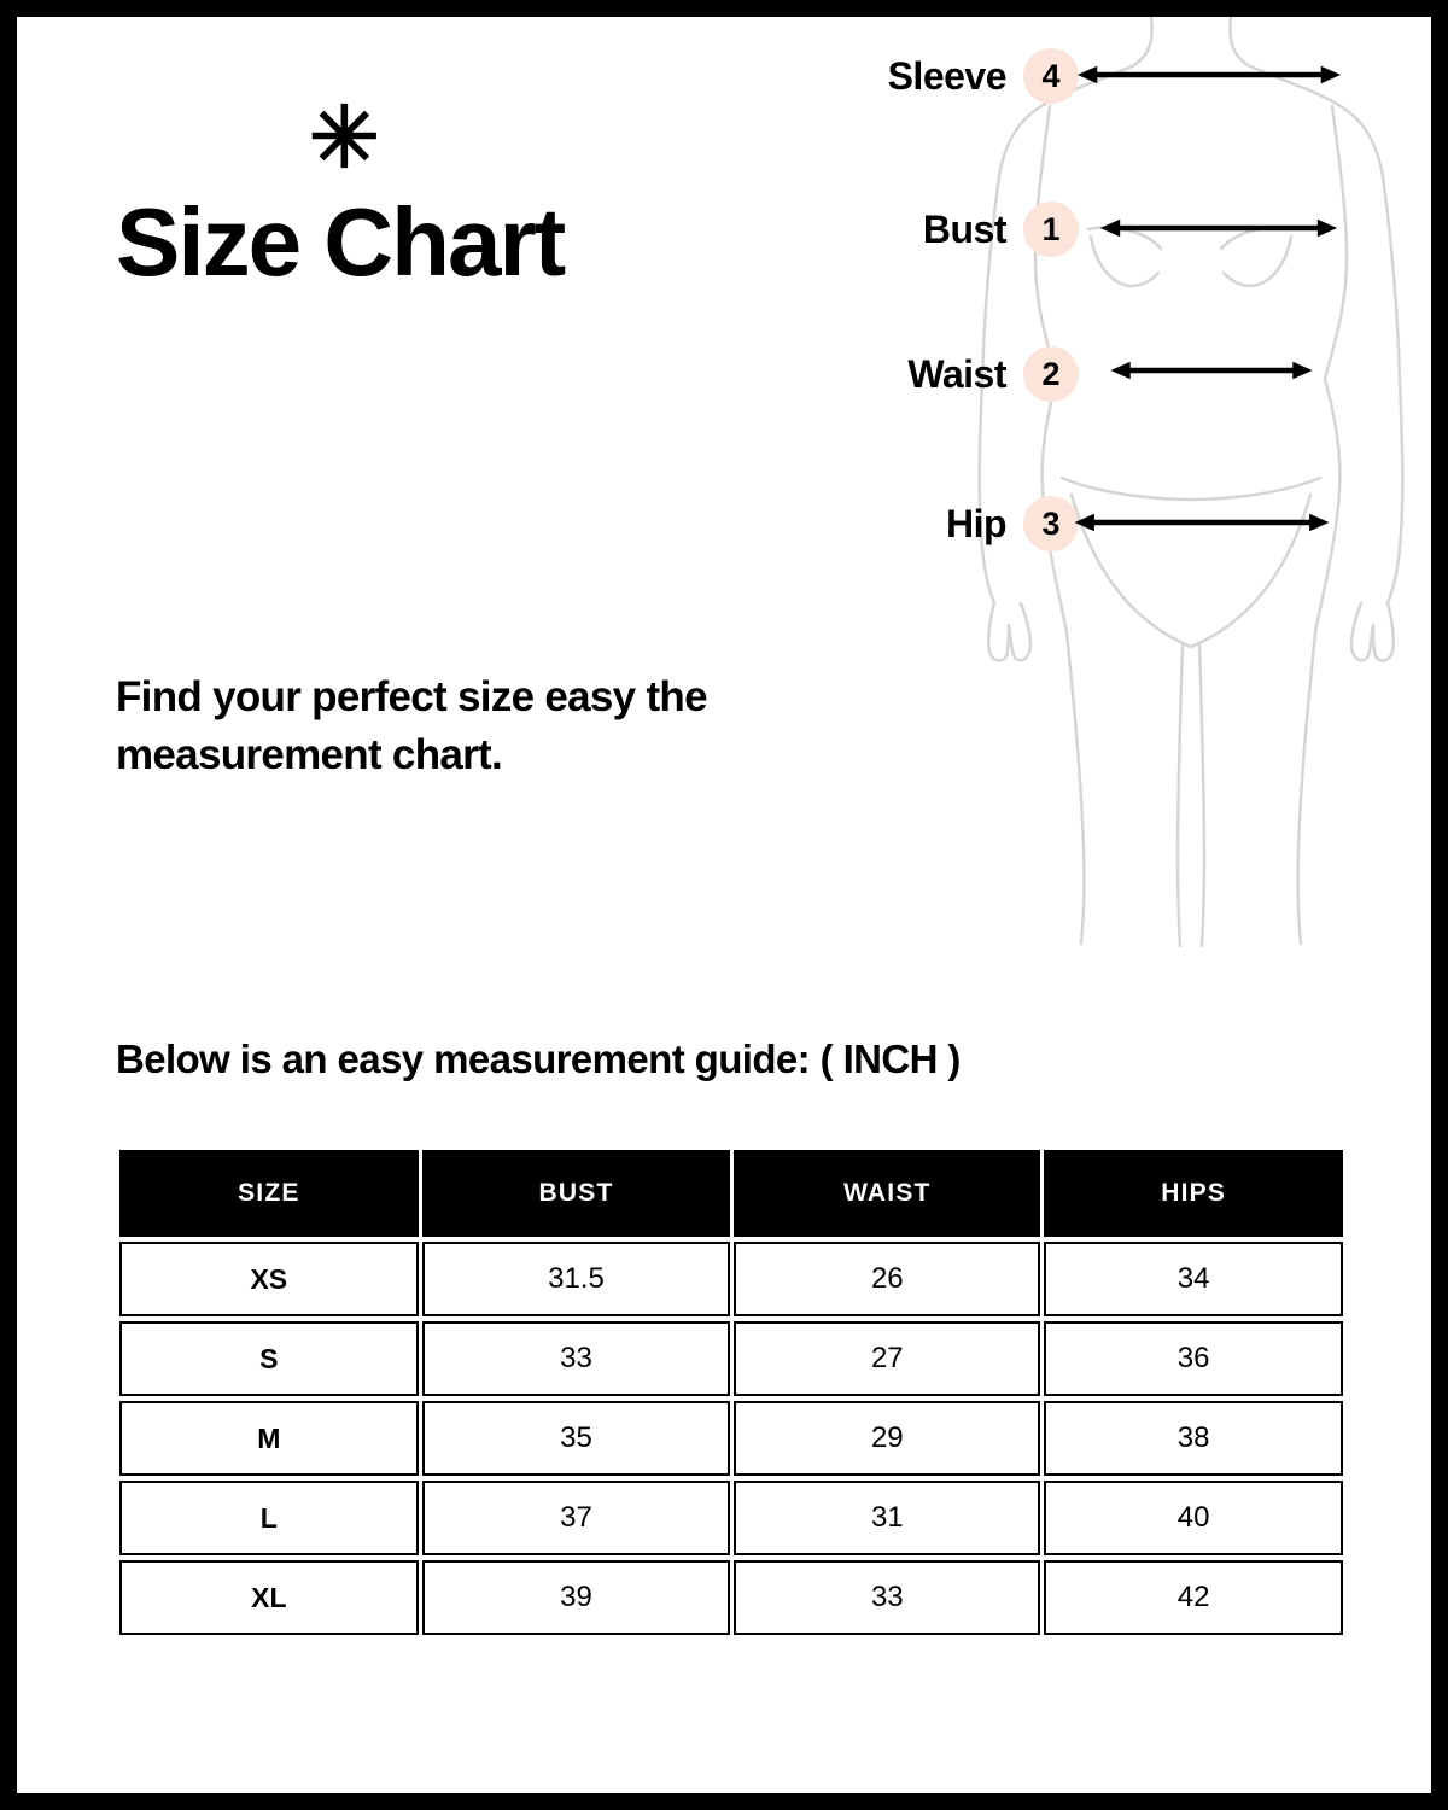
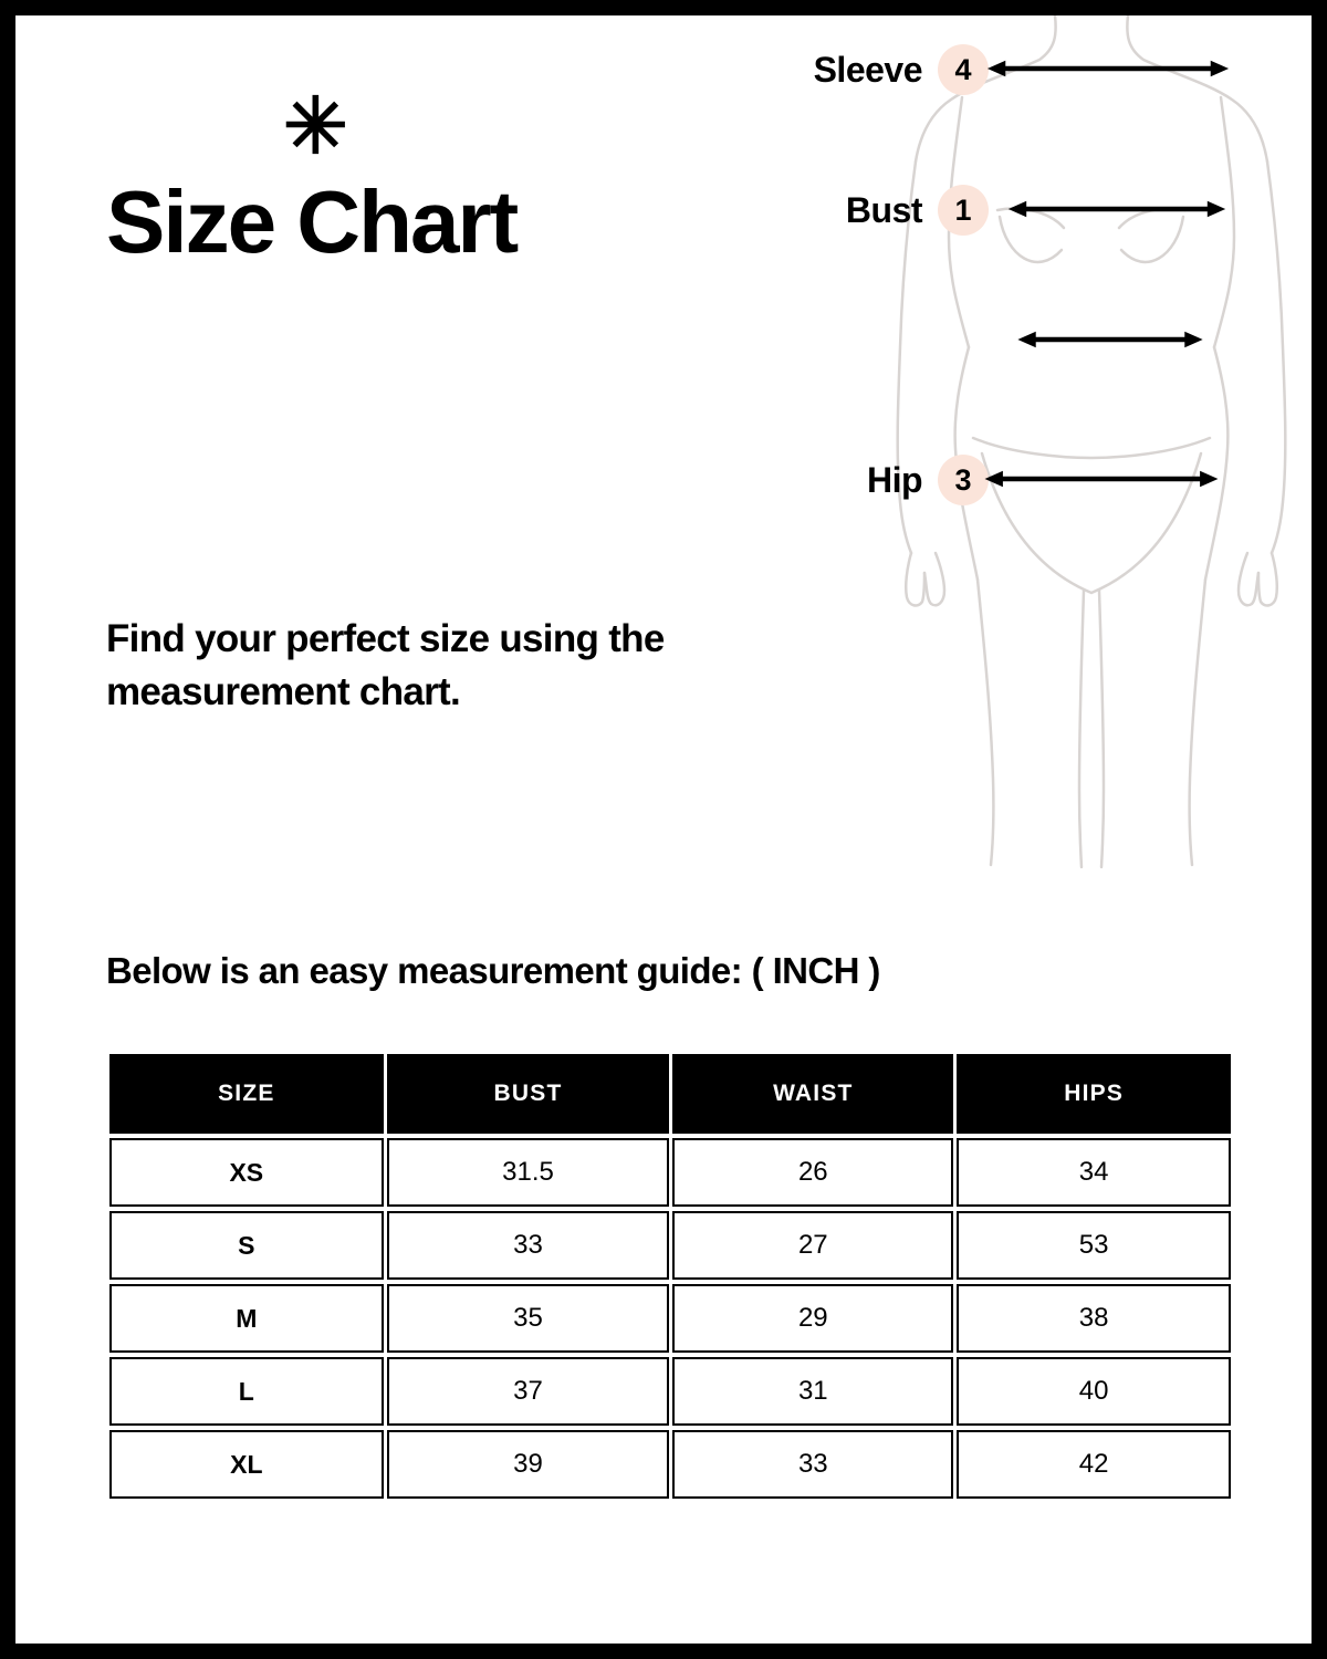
  ✳
  Size Chart
- Find your perfect size easy the measurement chart.
+ Find your perfect size using the measurement chart.
  Sleeve
  4
  Bust
  1
- Waist
- 2
  Hip
  3
  Below is an easy measurement guide: ( INCH )
  SIZE	BUST	WAIST	HIPS
  XS	31.5	26	34
- S	33	27	36
+ S	33	27	53
  M	35	29	38
  L	37	31	40
  XL	39	33	42
